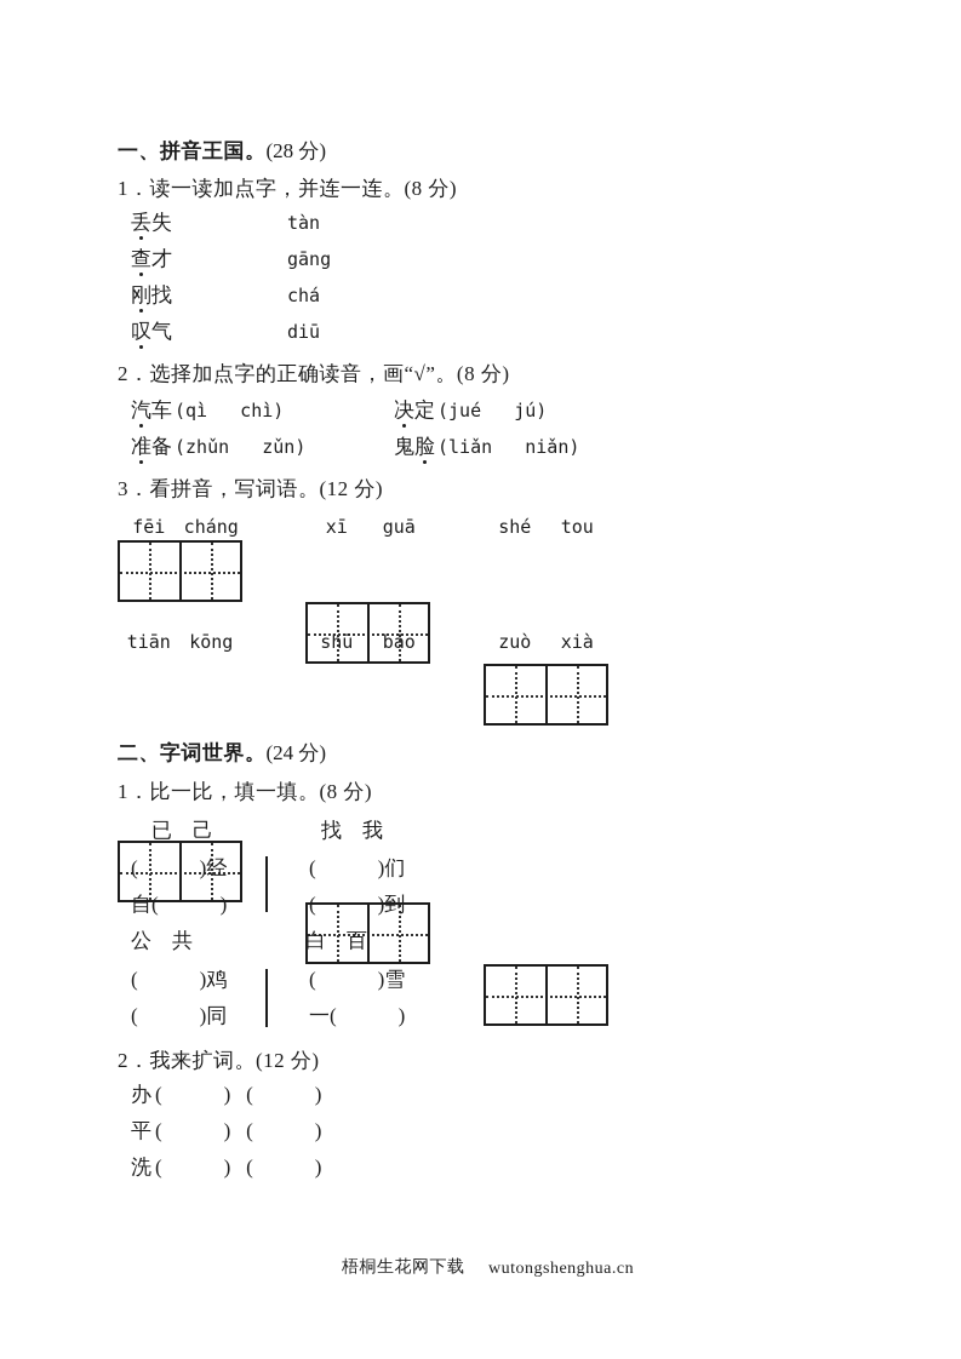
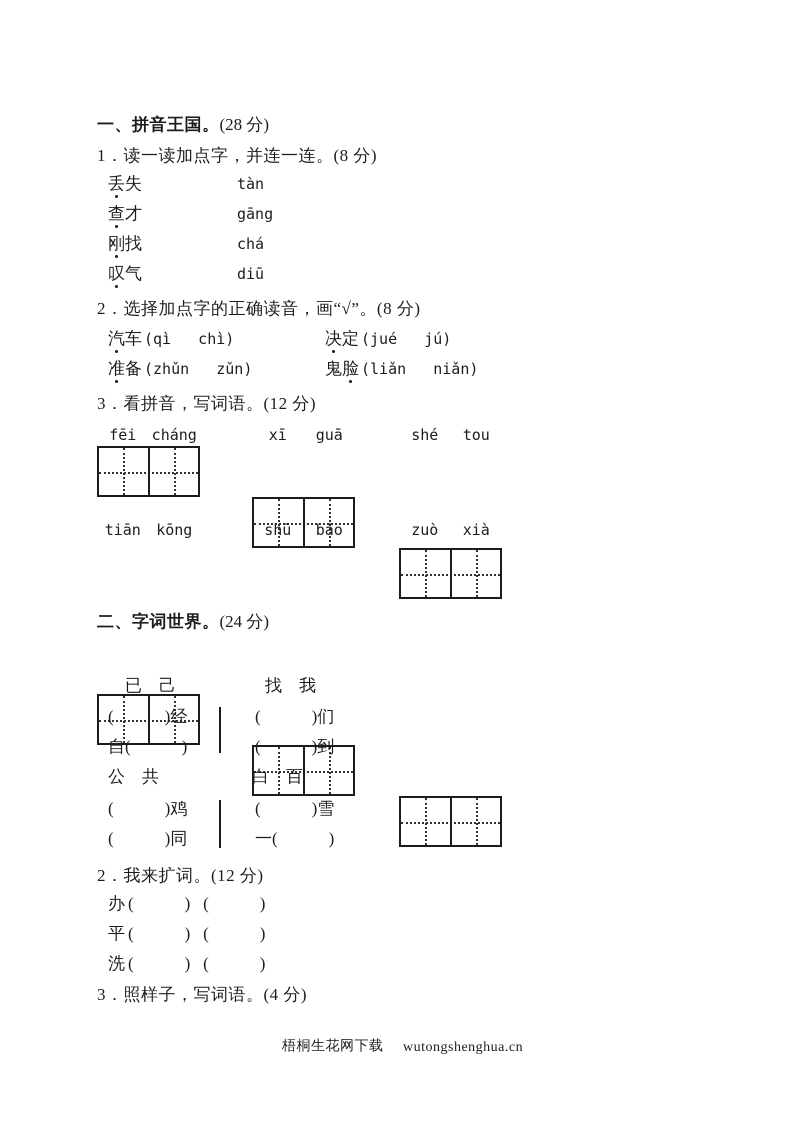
  一、拼音王国。(28 分)
  1．读一读加点字，并连一连。(8 分)
  丢失
  tàn
  查才
  gāng
  刚找
  chá
  叹气
  diū
  2．选择加点字的正确读音，画“√”。(8 分)
  汽车(qì chì)
  决定(jué jú)
  准备(zhǔn zǔn)
  鬼脸(liǎn niǎn)
  3．看拼音，写词语。(12 分)
  fēi
  cháng
  xī
  guā
  shé
  tou
  tiān
  kōng
  shū
  bāo
  zuò
  xià
  二、字词世界。(24 分)
- 1．比一比，填一填。(8 分)
  已 己
  找 我
  ( )经
  ( )们
  自( )
  ( )到
  公 共
  白 百
  ( )鸡
  ( )雪
  ( )同
  一( )
  2．我来扩词。(12 分)
  办 ( ) ( )
  平 ( ) ( )
  洗 ( ) ( )
+ 3．照样子，写词语。(4 分)
  梧桐生花网下载
  wutongshenghua.cn
